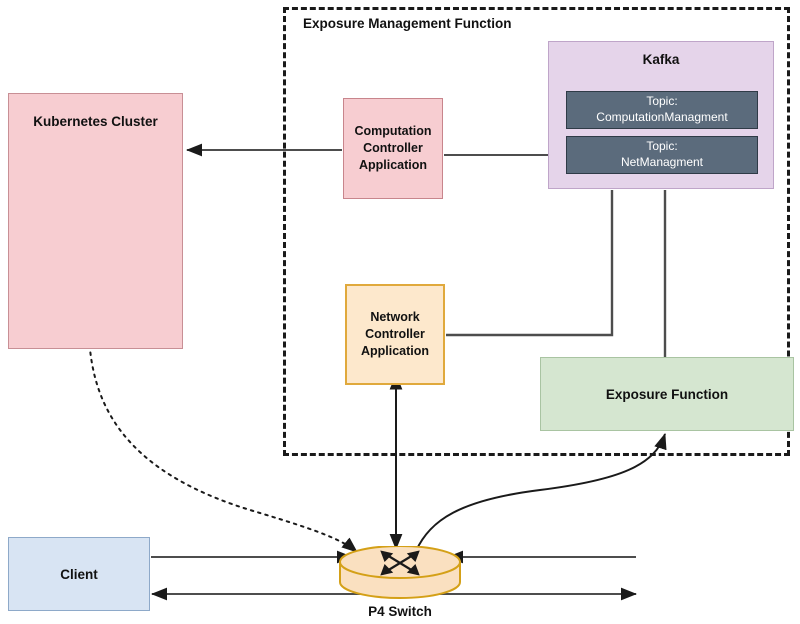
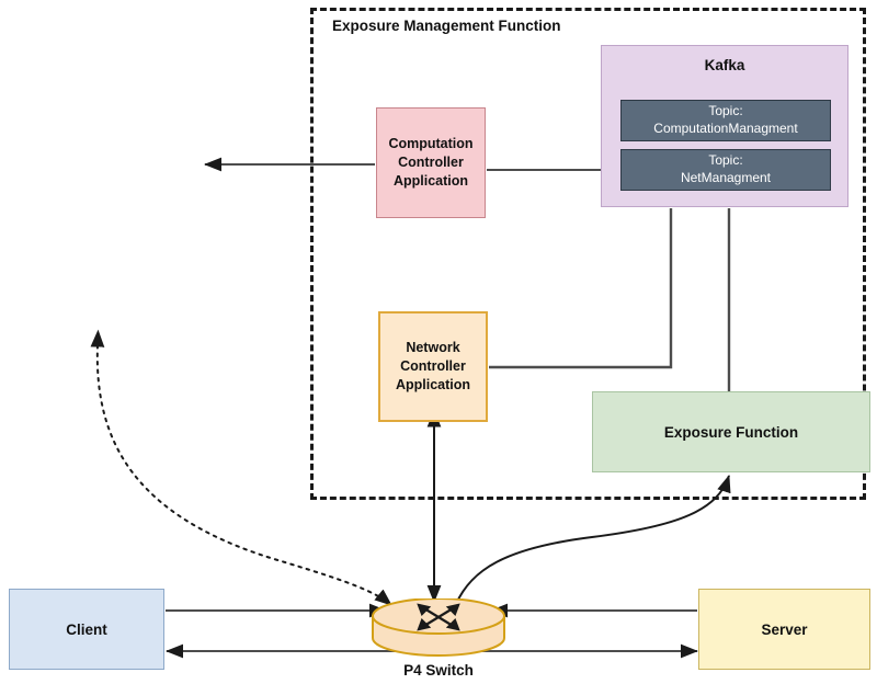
  Exposure Management Function
- Kubernetes Cluster
  Computation
  Controller
  Application
  Network
  Controller
  Application
  Kafka
  Topic:
  ComputationManagment
  Topic:
  NetManagment
  Exposure Function
  Client
+ Server
  P4 Switch
